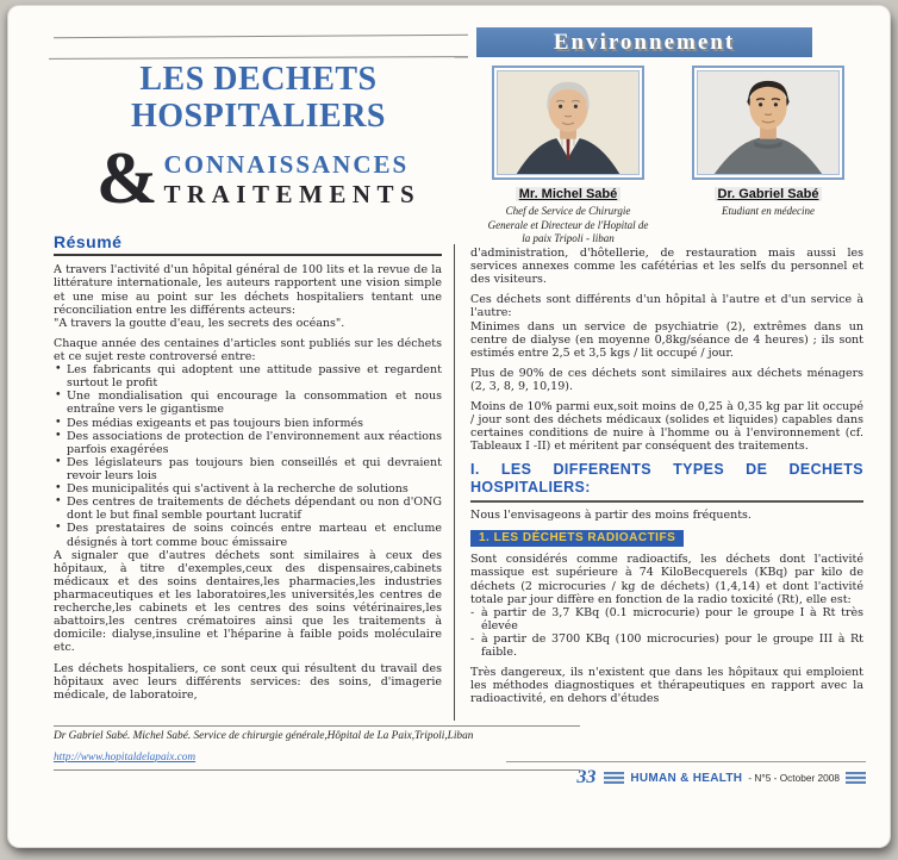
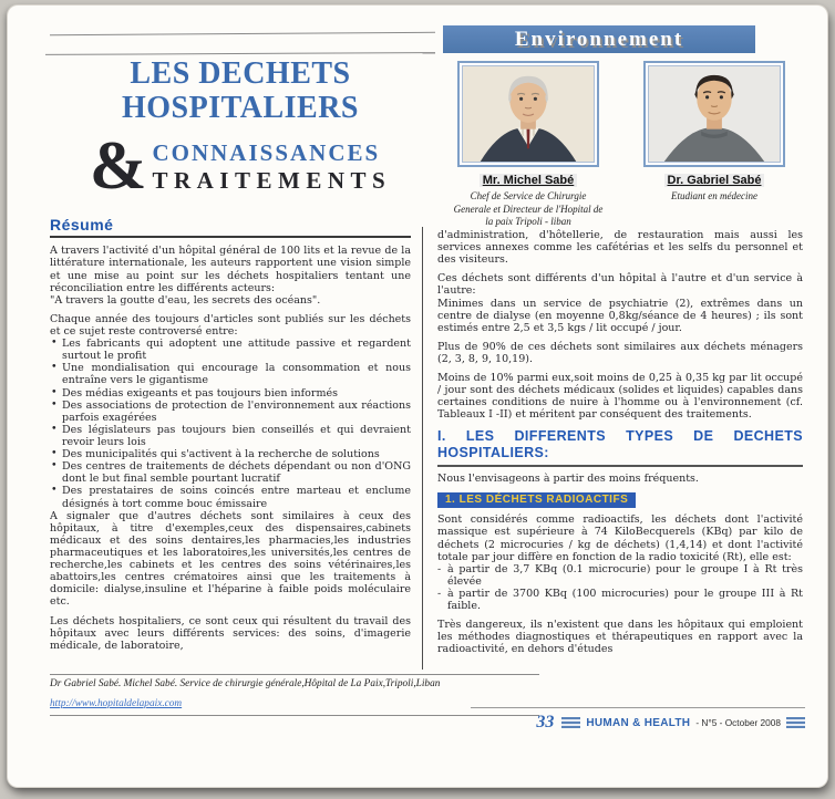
  LES DECHETS
  HOSPITALIERS
  &
  CONNAISSANCES
  TRAITEMENTS
  Environnement
  Mr. Michel Sabé
  Chef de Service de Chirurgie Generale et Directeur de l'Hopital de la paix Tripoli - liban
  Dr. Gabriel Sabé
  Etudiant en médecine
  Résumé
  A travers l'activité d'un hôpital général de 100 lits et la revue de la littérature internationale, les auteurs rapportent une vision simple et une mise au point sur les déchets hospitaliers tentant une réconciliation entre les différents acteurs:
  "A travers la goutte d'eau, les secrets des océans".
- Chaque année des centaines d'articles sont publiés sur les déchets et ce sujet reste controversé entre:
+ Chaque année des toujours d'articles sont publiés sur les déchets et ce sujet reste controversé entre:
  Les fabricants qui adoptent une attitude passive et regardent surtout le profit
  Une mondialisation qui encourage la consommation et nous entraîne vers le gigantisme
  Des médias exigeants et pas toujours bien informés
  Des associations de protection de l'environnement aux réactions parfois exagérées
  Des législateurs pas toujours bien conseillés et qui devraient revoir leurs lois
  Des municipalités qui s'activent à la recherche de solutions
  Des centres de traitements de déchets dépendant ou non d'ONG dont le but final semble pourtant lucratif
  Des prestataires de soins coincés entre marteau et enclume désignés à tort comme bouc émissaire
  A signaler que d'autres déchets sont similaires à ceux des hôpitaux, à titre d'exemples,ceux des dispensaires,cabinets médicaux et des soins dentaires,les pharmacies,les industries pharmaceutiques et les laboratoires,les universités,les centres de recherche,les cabinets et les centres des soins vétérinaires,les abattoirs,les centres crématoires ainsi que les traitements à domicile: dialyse,insuline et l'héparine à faible poids moléculaire etc.
  Les déchets hospitaliers, ce sont ceux qui résultent du travail des hôpitaux avec leurs différents services: des soins, d'imagerie médicale, de laboratoire,
  d'administration, d'hôtellerie, de restauration mais aussi les services annexes comme les cafétérias et les selfs du personnel et des visiteurs.
  Ces déchets sont différents d'un hôpital à l'autre et d'un service à l'autre:
  Minimes dans un service de psychiatrie (2), extrêmes dans un centre de dialyse (en moyenne 0,8kg/séance de 4 heures) ; ils sont estimés entre 2,5 et 3,5 kgs / lit occupé / jour.
  Plus de 90% de ces déchets sont similaires aux déchets ménagers (2, 3, 8, 9, 10,19).
  Moins de 10% parmi eux,soit moins de 0,25 à 0,35 kg par lit occupé / jour sont des déchets médicaux (solides et liquides) capables dans certaines conditions de nuire à l'homme ou à l'environnement (cf. Tableaux I -II) et méritent par conséquent des traitements.
  I. LES DIFFERENTS TYPES DE DECHETS HOSPITALIERS:
  Nous l'envisageons à partir des moins fréquents.
  1. LES DÉCHETS RADIOACTIFS
  Sont considérés comme radioactifs, les déchets dont l'activité massique est supérieure à 74 KiloBecquerels (KBq) par kilo de déchets (2 microcuries / kg de déchets) (1,4,14) et dont l'activité totale par jour diffère en fonction de la radio toxicité (Rt), elle est:
  à partir de 3,7 KBq (0.1 microcurie) pour le groupe I à Rt très élevée
  à partir de 3700 KBq (100 microcuries) pour le groupe III à Rt faible.
  Très dangereux, ils n'existent que dans les hôpitaux qui emploient les méthodes diagnostiques et thérapeutiques en rapport avec la radioactivité, en dehors d'études
  Dr Gabriel Sabé. Michel Sabé. Service de chirurgie générale,Hôpital de La Paix,Tripoli,Liban
  http://www.hopitaldelapaix.com
  33
  HUMAN & HEALTH
  - N°5 - October 2008
